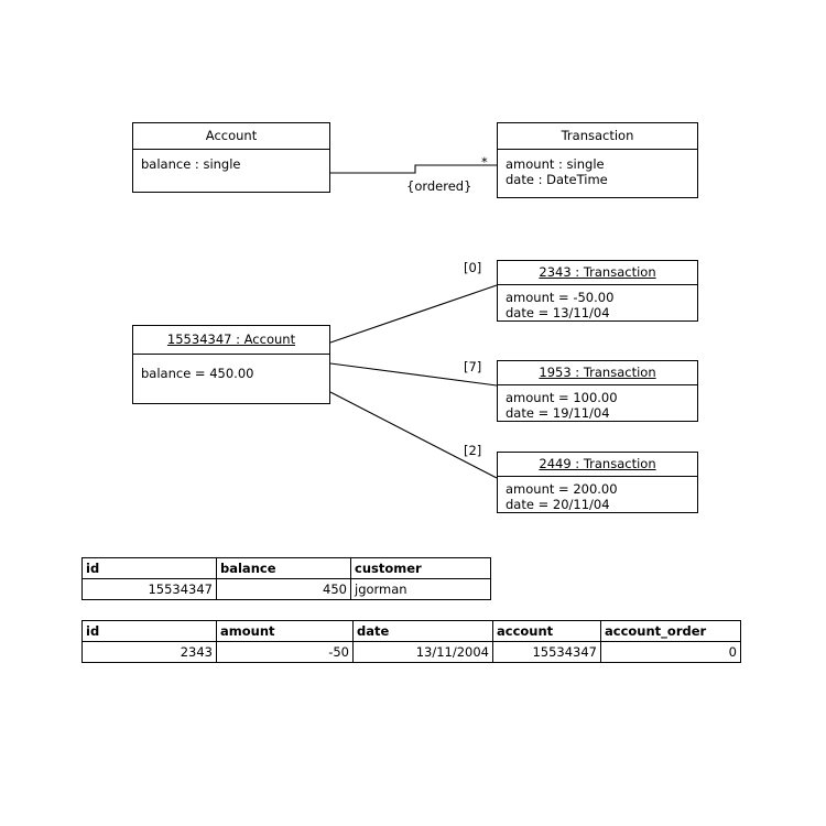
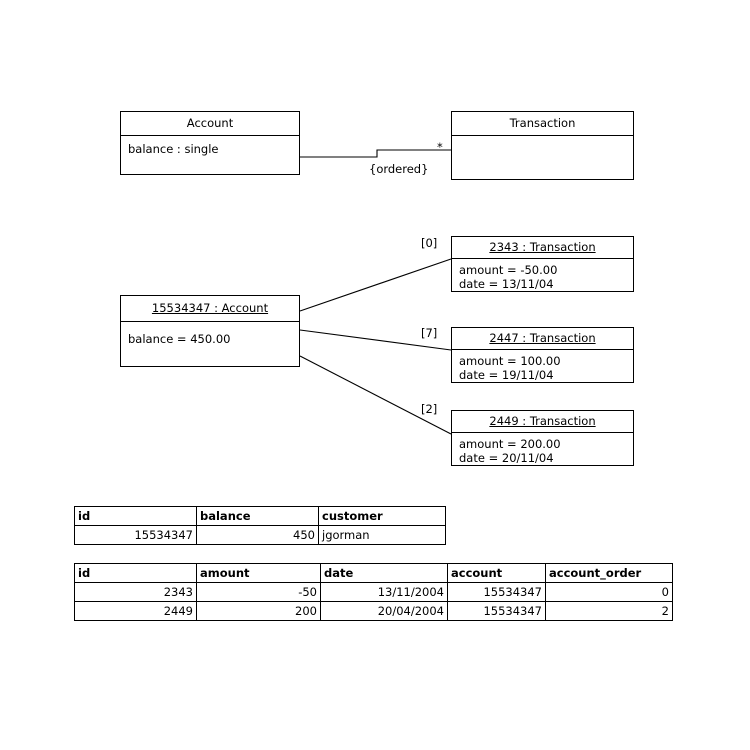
  Account
  balance : single
  Transaction
- amount : single
- date : DateTime
  *
  {ordered}
  15534347 : Account
  balance = 450.00
  [0]
  2343 : Transaction
  amount = -50.00
  date = 13/11/04
  [7]
- 1953 : Transaction
+ 2447 : Transaction
  amount = 100.00
  date = 19/11/04
  [2]
  2449 : Transaction
  amount = 200.00
  date = 20/11/04
  id	balance	customer
  15534347	450	jgorman
  id	amount	date	account	account_order
  2343	-50	13/11/2004	15534347	0
+ 2449	200	20/04/2004	15534347	2
